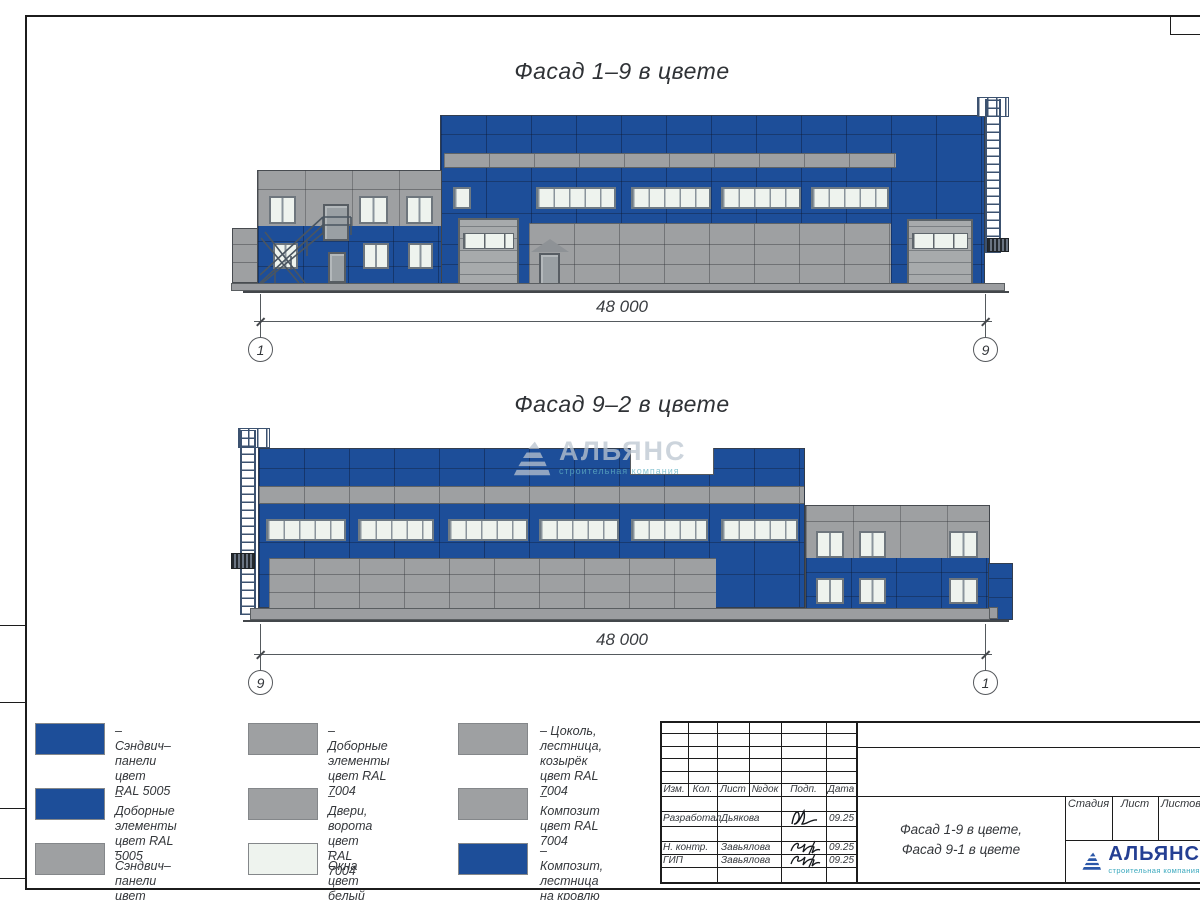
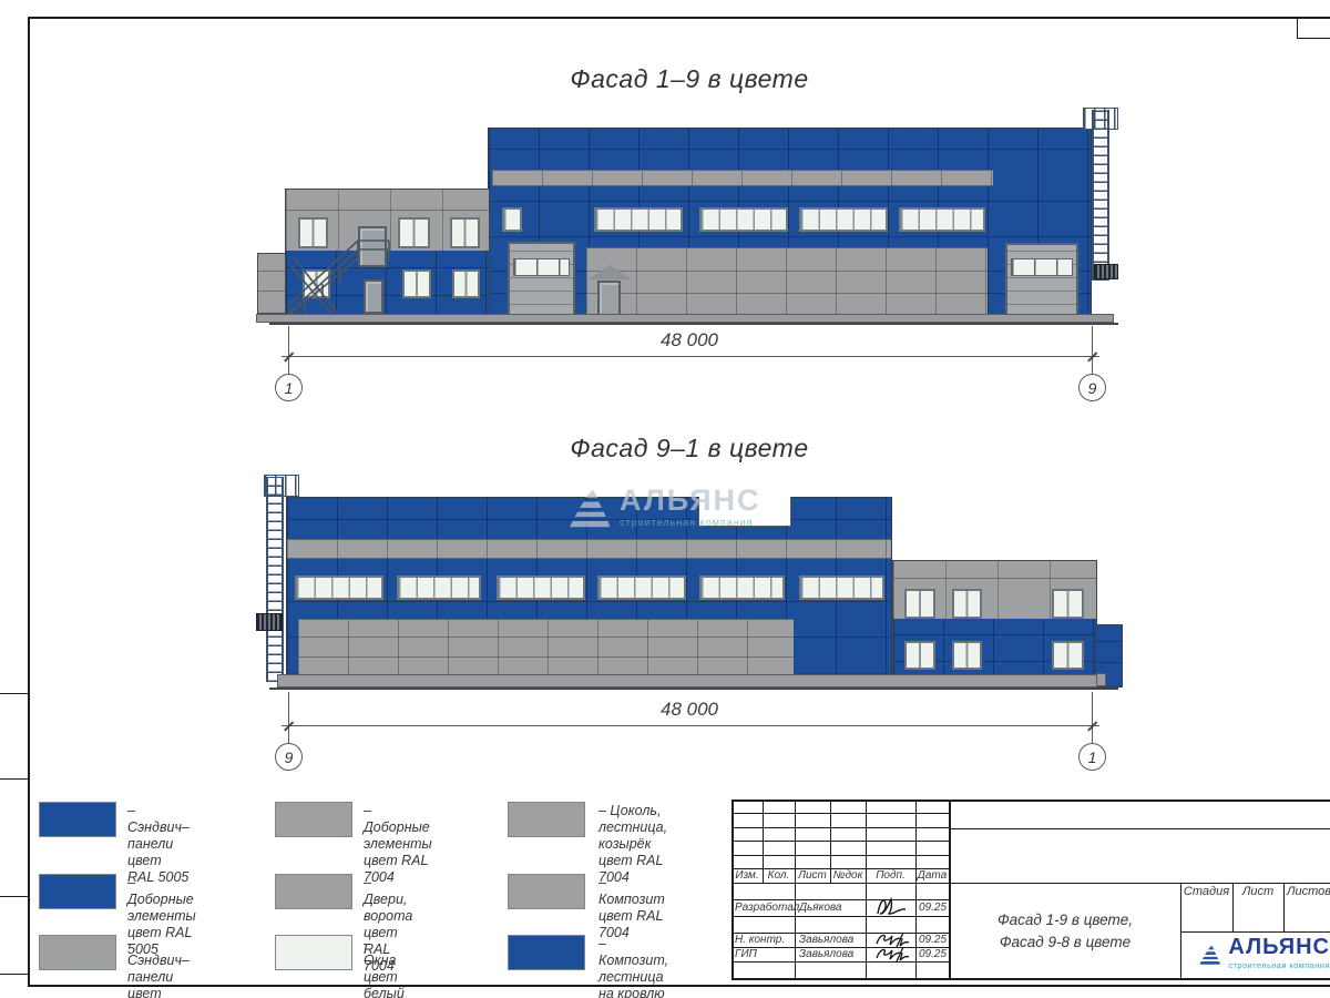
  Фасад 1–9 в цвете
  48 000
  1
  9
- Фасад 9–2 в цвете
+ Фасад 9–1 в цвете
  АЛЬЯНС
  строительная компания
  48 000
  9
  1
  – Сэндвич–панели
  цвет RAL 5005
  – Доборные элементы
  цвет RAL 7004
  – Цоколь, лестница,
  козырёк
  цвет RAL 7004
  – Доборные элементы
  цвет RAL 5005
  – Двери, ворота
  цвет RAL 7004
  – Композит
  цвет RAL 7004
  – Сэндвич–панели
  – Окна
  цвет белый
  – Композит,
  лестница на кровлю
  Изм.
  Кол.
  Лист
  №док
  Подп.
  Дата
  Разработа
  Дьякова
  09.25
  Н. контр.
  Завьялова
  09.25
  ГИП
  Завьялова
  09.25
  Фасад 1-9 в цвете,
- Фасад 9-1 в цвете
+ Фасад 9-8 в цвете
  Стадия
  Лист
  Листов
  АЛЬЯНС
  строительная компания
